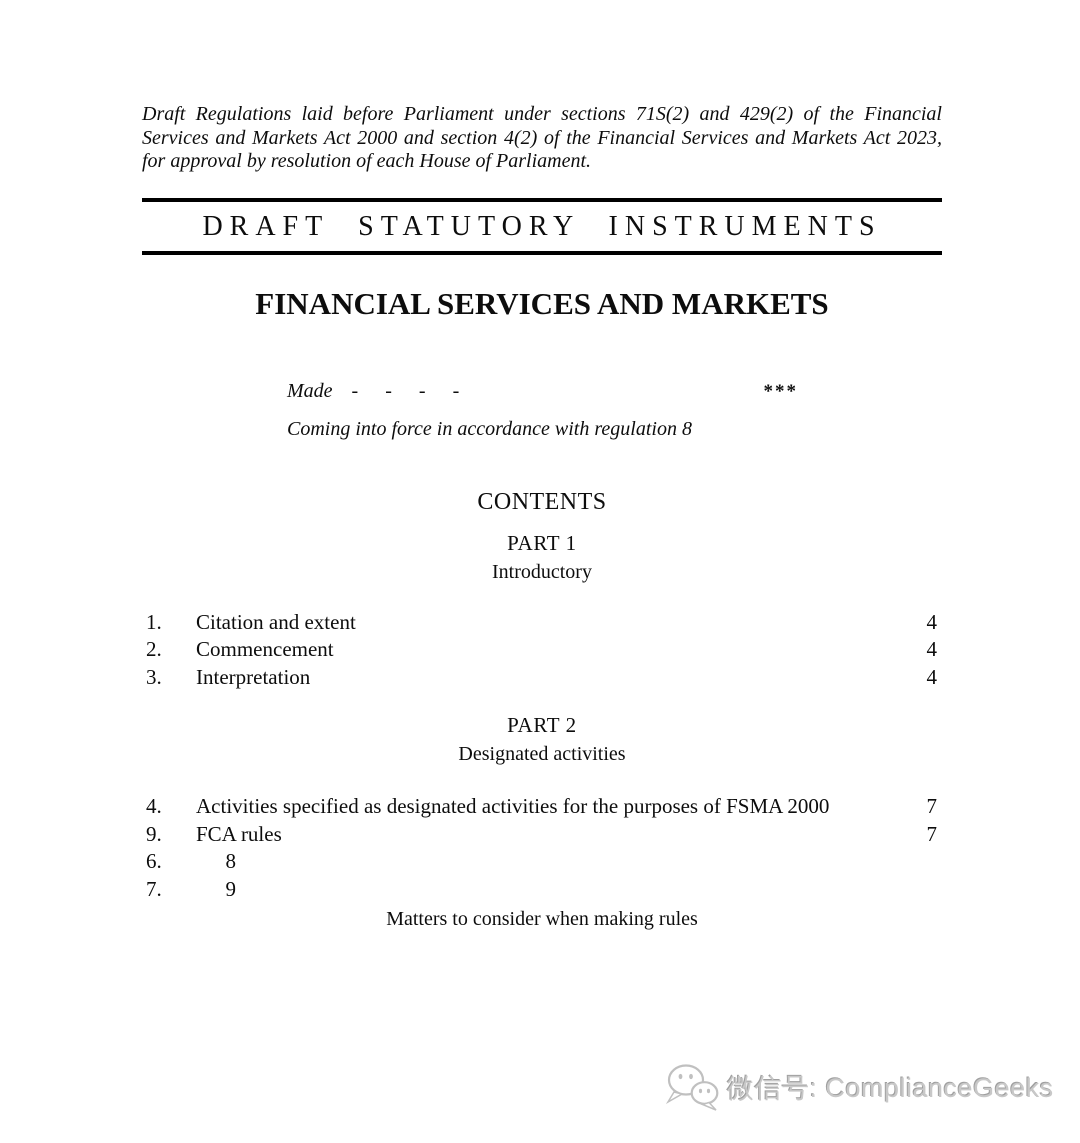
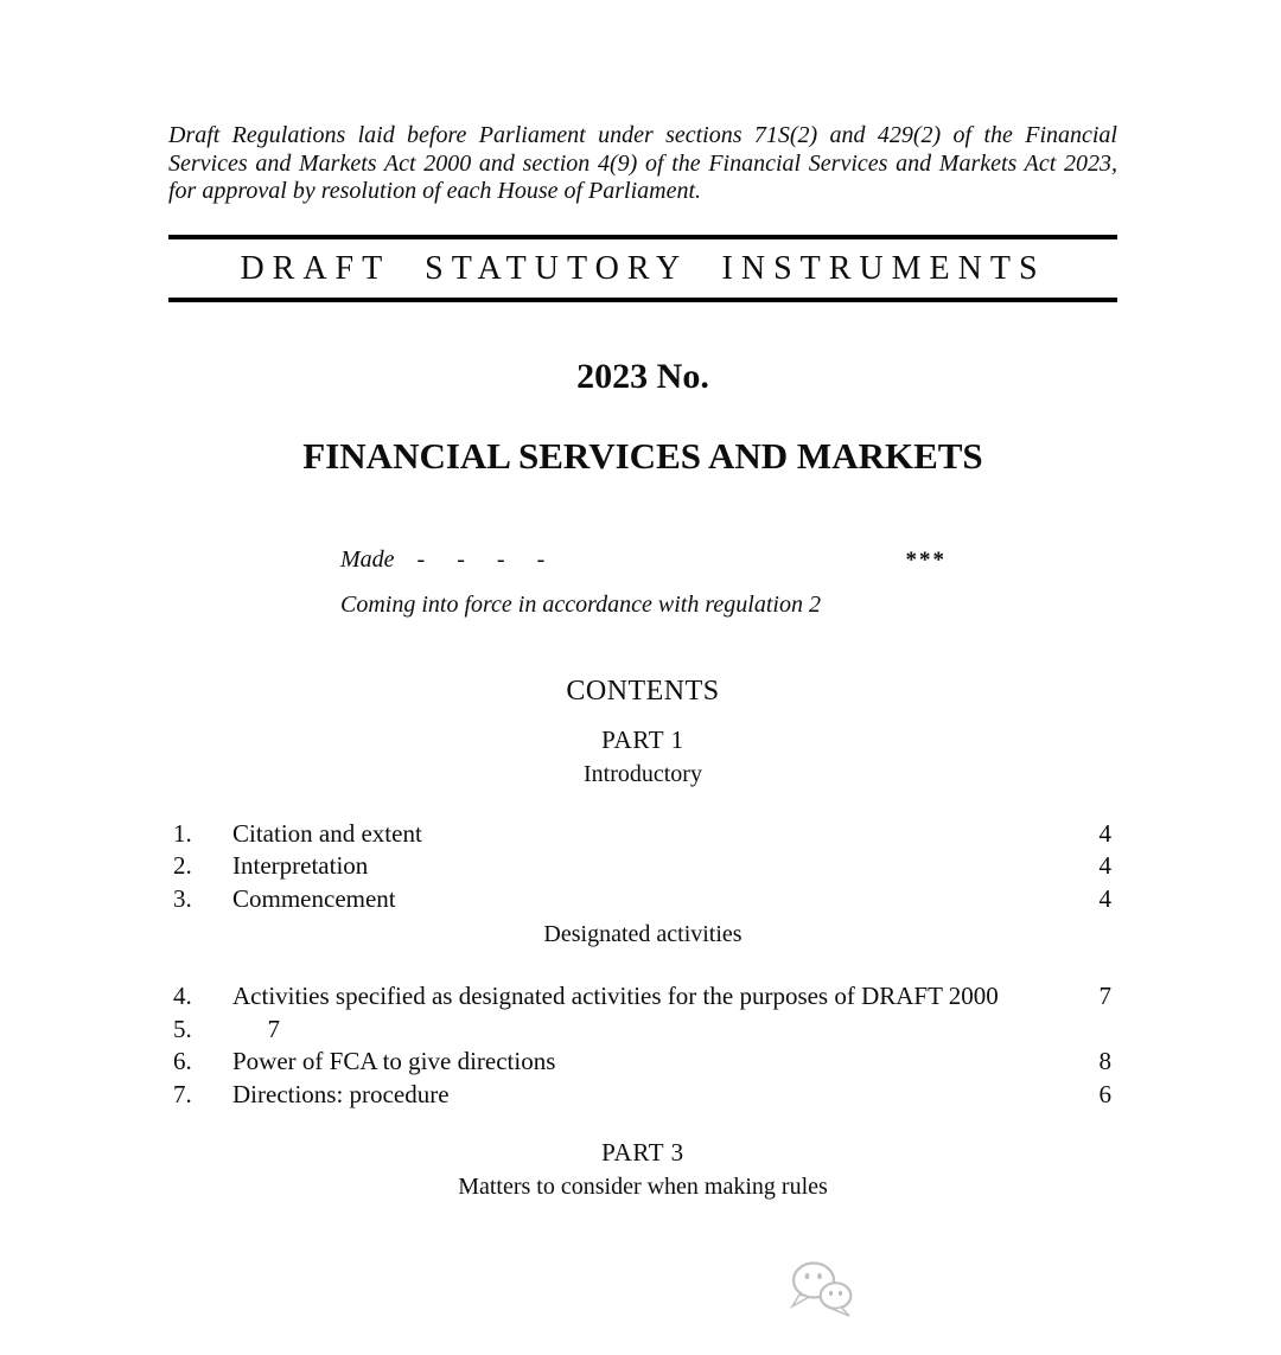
- Draft Regulations laid before Parliament under sections 71S(2) and 429(2) of the Financial Services and Markets Act 2000 and section 4(2) of the Financial Services and Markets Act 2023, for approval by resolution of each House of Parliament.
+ Draft Regulations laid before Parliament under sections 71S(2) and 429(2) of the Financial Services and Markets Act 2000 and section 4(9) of the Financial Services and Markets Act 2023, for approval by resolution of each House of Parliament.
  DRAFT STATUTORY INSTRUMENTS
+ 2023 No.
  FINANCIAL SERVICES AND MARKETS
  Made - - - -
  ***
- Coming into force in accordance with regulation 8
+ Coming into force in accordance with regulation 2
  CONTENTS
  PART 1
  Introductory
  1.
  Citation and extent
  4
  2.
- Commencement
+ Interpretation
  4
  3.
- Interpretation
+ Commencement
  4
- PART 2
  Designated activities
  4.
- Activities specified as designated activities for the purposes of FSMA 2000
+ Activities specified as designated activities for the purposes of DRAFT 2000
  7
- 9.
+ 5.
- FCA rules
  7
  6.
+ Power of FCA to give directions
  8
  7.
+ Directions: procedure
- 9
+ 6
+ PART 3
  Matters to consider when making rules
- 微信号: ComplianceGeeks
